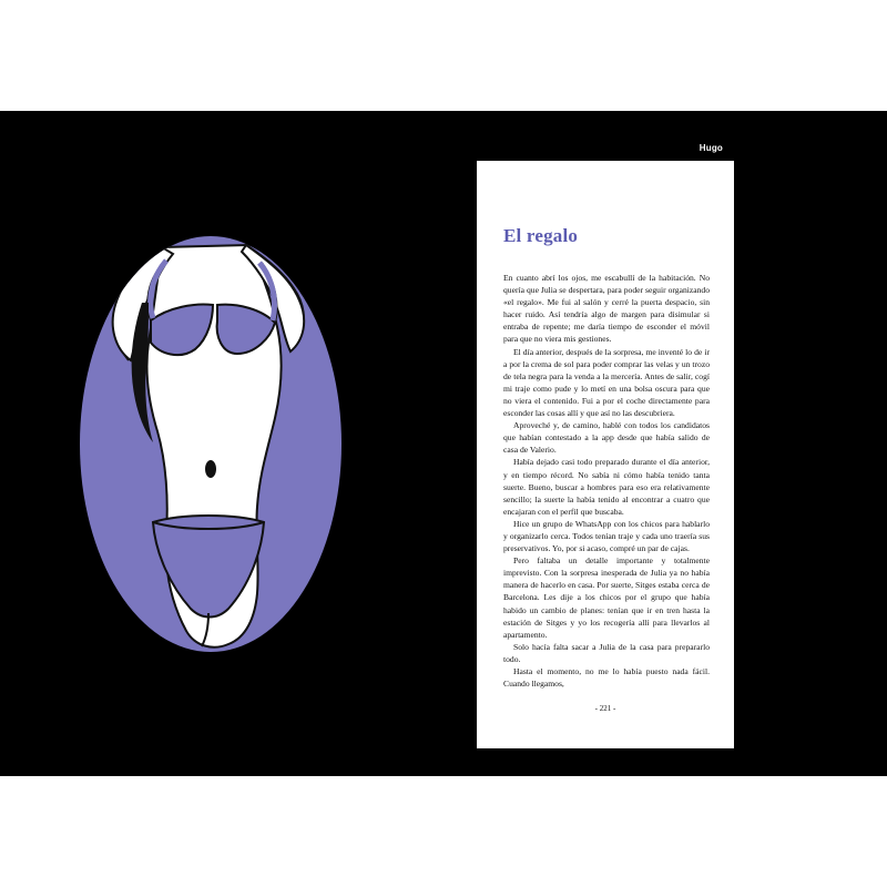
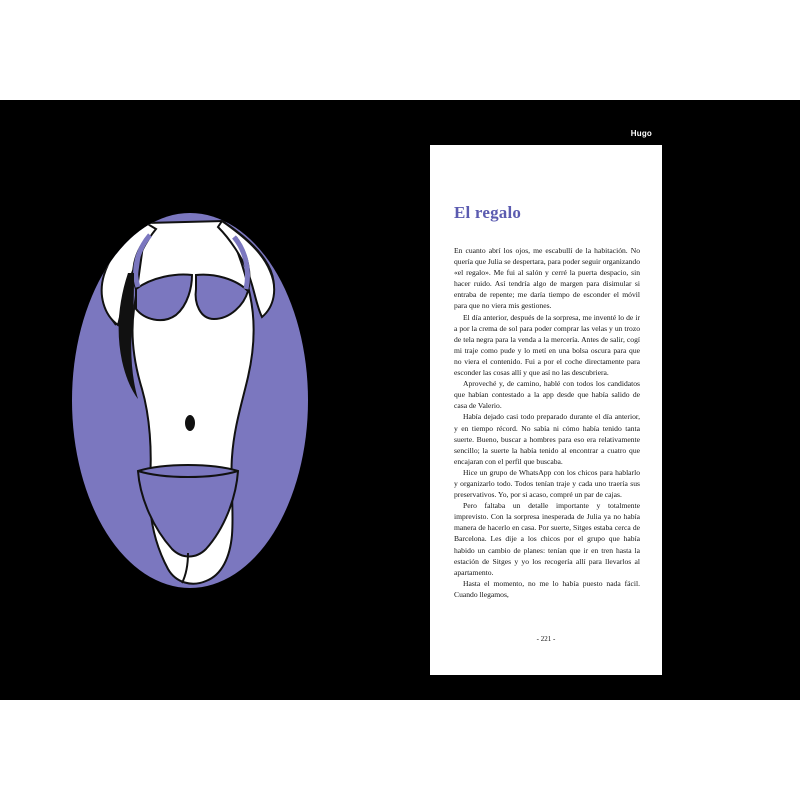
  Hugo
  El regalo
  En cuanto abrí los ojos, me escabullí de la habitación. No quería que Julia se despertara, para poder seguir organizando «el regalo». Me fui al salón y cerré la puerta despacio, sin hacer ruido. Así tendría algo de margen para disimular si entraba de repente; me daría tiempo de esconder el móvil para que no viera mis gestiones.
  El día anterior, después de la sorpresa, me inventé lo de ir a por la crema de sol para poder comprar las velas y un trozo de tela negra para la venda a la mercería. Antes de salir, cogí mi traje como pude y lo metí en una bolsa oscura para que no viera el contenido. Fui a por el coche directamente para esconder las cosas allí y que así no las descubriera.
  Aproveché y, de camino, hablé con todos los candidatos que habían contestado a la app desde que había salido de casa de Valerio.
  Había dejado casi todo preparado durante el día anterior, y en tiempo récord. No sabía ni cómo había tenido tanta suerte. Bueno, buscar a hombres para eso era relativamente sencillo; la suerte la había tenido al encontrar a cuatro que encajaran con el perfil que buscaba.
- Hice un grupo de WhatsApp con los chicos para hablarlo y organizarlo cerca. Todos tenían traje y cada uno traería sus preservativos. Yo, por si acaso, compré un par de cajas.
+ Hice un grupo de WhatsApp con los chicos para hablarlo y organizarlo todo. Todos tenían traje y cada uno traería sus preservativos. Yo, por si acaso, compré un par de cajas.
  Pero faltaba un detalle importante y totalmente imprevisto. Con la sorpresa inesperada de Julia ya no había manera de hacerlo en casa. Por suerte, Sitges estaba cerca de Barcelona. Les dije a los chicos por el grupo que había habido un cambio de planes: tenían que ir en tren hasta la estación de Sitges y yo los recogería allí para llevarlos al apartamento.
- Solo hacía falta sacar a Julia de la casa para prepararlo todo.
  Hasta el momento, no me lo había puesto nada fácil. Cuando llegamos,
  - 221 -
